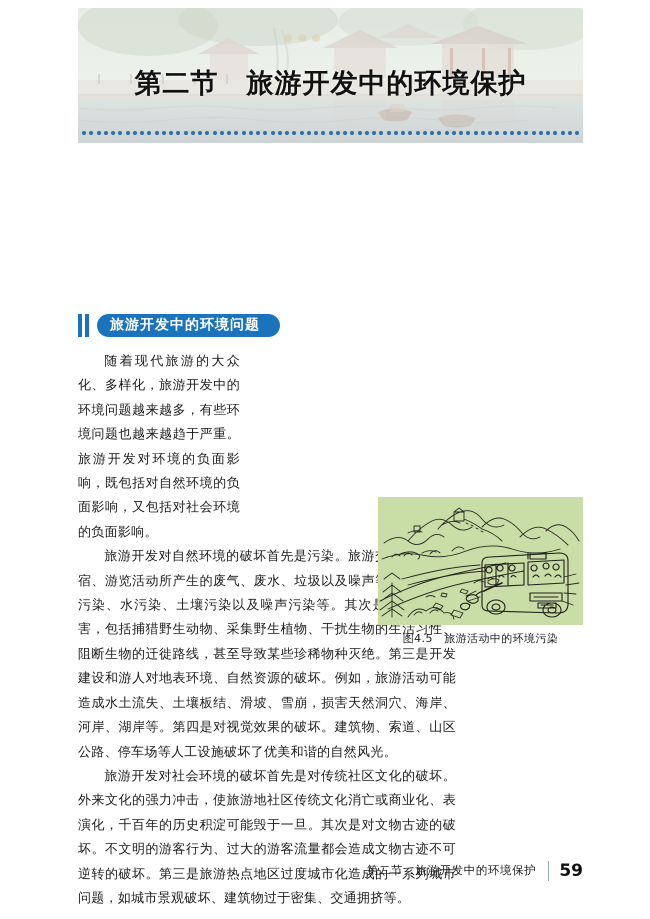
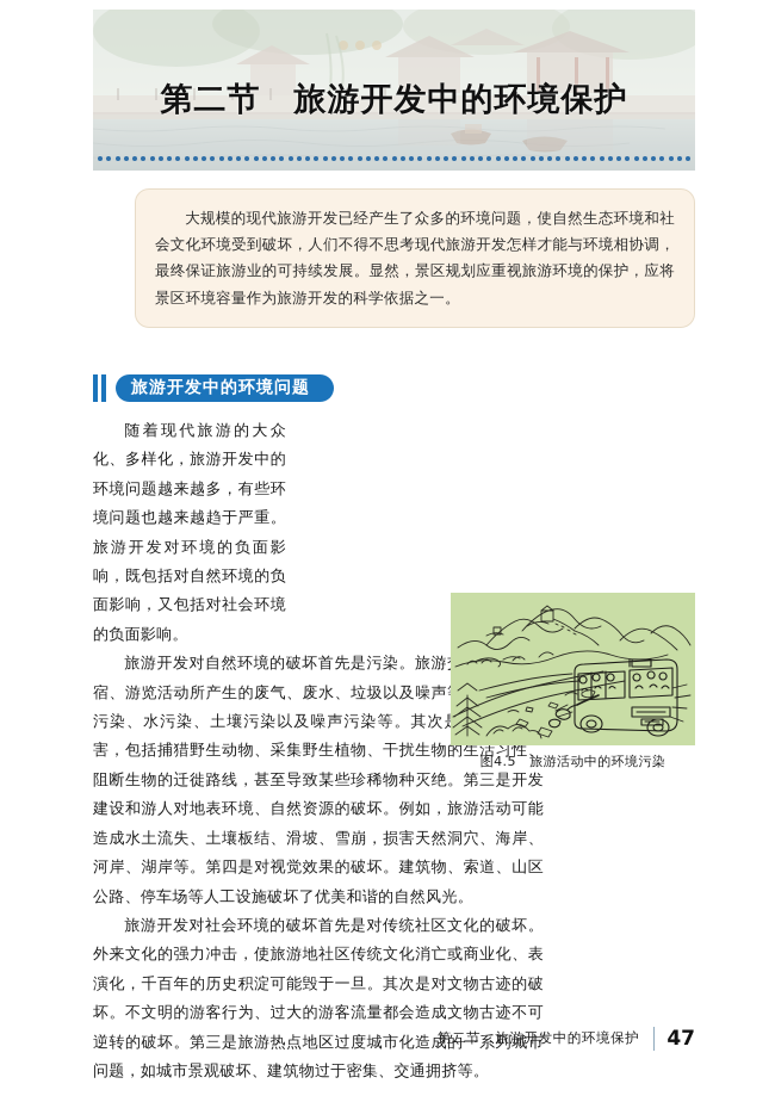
  第二节 旅游开发中的环境保护
+ 大规模的现代旅游开发已经产生了众多的环境问题，使自然生态环境和社会文化环境受到破坏，人们不得不思考现代旅游开发怎样才能与环境相协调，最终保证旅游业的可持续发展。显然，景区规划应重视旅游环境的保护，应将景区环境容量作为旅游开发的科学依据之一。
  旅游开发中的环境问题
  随着现代旅游的大众化、多样化，旅游开发中的环境问题越来越多，有些环境问题也越来越趋于严重。旅游开发对环境的负面影响，既包括对自然环境的负面影响，又包括对社会环境的负面影响。
  旅游开发对自然环境的破坏首先是污染。旅游宿、游览活动所产生的废气、废水、垃圾以及噪声污染、水污染、土壤污染以及噪声污染等。其次害，包括捕猎野生动物、采集野生植物、干扰生物的生活习性、阻断生物的迁徙路线，甚至导致某些珍稀物种灭绝。第三是开发建设和游人对地表环境、自然资源的破坏。例如，旅游活动可能造成水土流失、土壤板结、滑坡、雪崩，损害天然洞穴、海岸、河岸、湖岸等。第四是对视觉效果的破坏。建筑物、索道、山区公路、停车场等人工设施破坏了优美和谐的自然风光。
  旅游开发对社会环境的破坏首先是对传统社区文化的破坏。外来文化的强力冲击，使旅游地社区传统文化消亡或商业化、表演化，千百年的历史积淀可能毁于一旦。其次是对文物古迹的破坏。不文明的游客行为、过大的游客流量都会造成文物古迹不可逆转的破坏。第三是旅游热点地区过度城市化造成的一系列城市问题，如城市景观破坏、建筑物过于密集、交通拥挤等。
  图4.5 旅游活动中的环境污染
  第二节 旅游开发中的环境保护
- 59
+ 47
